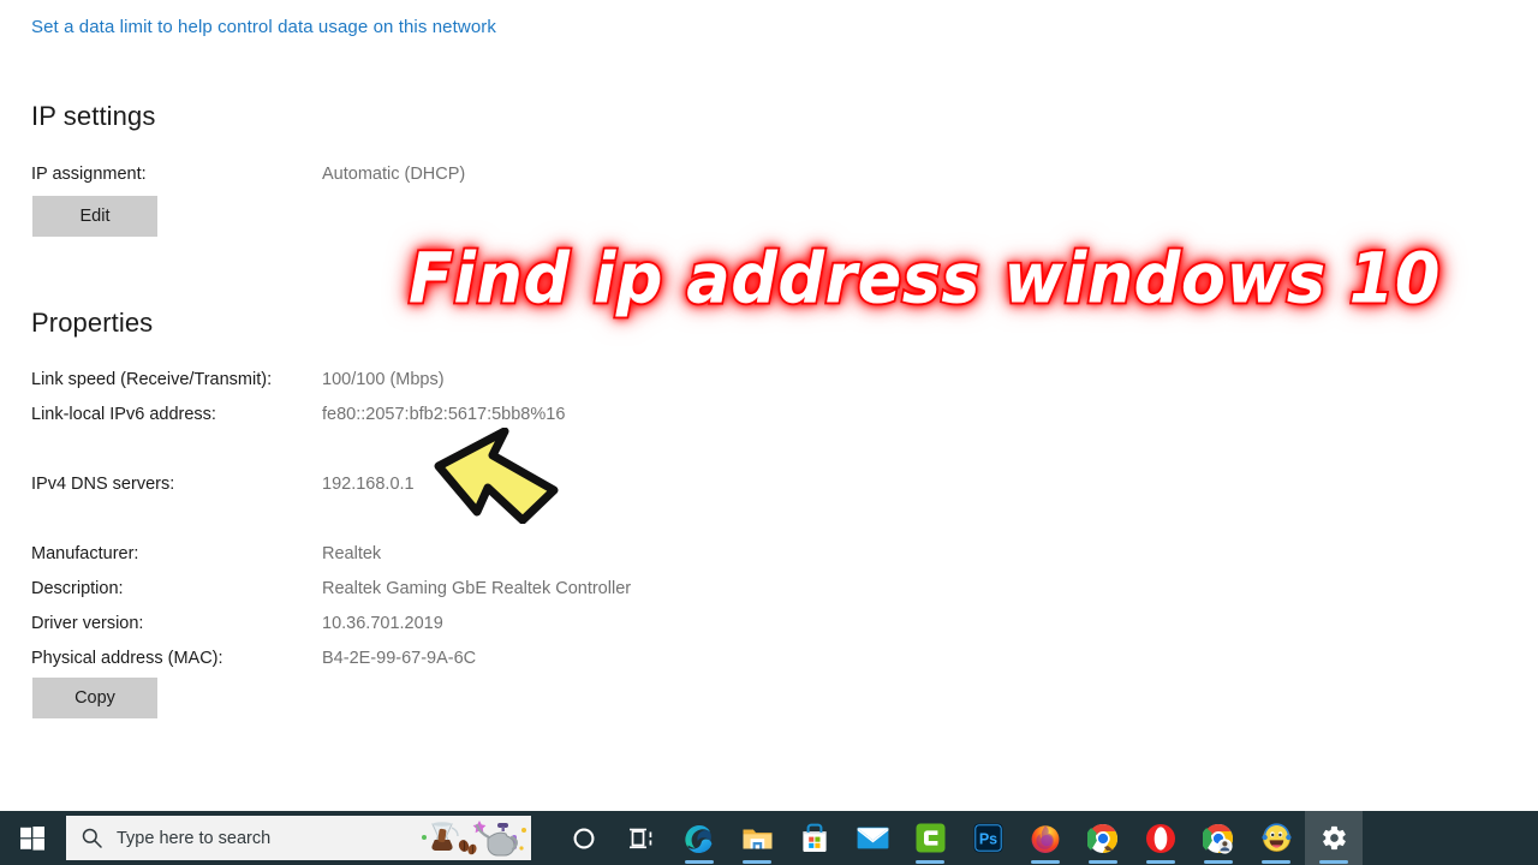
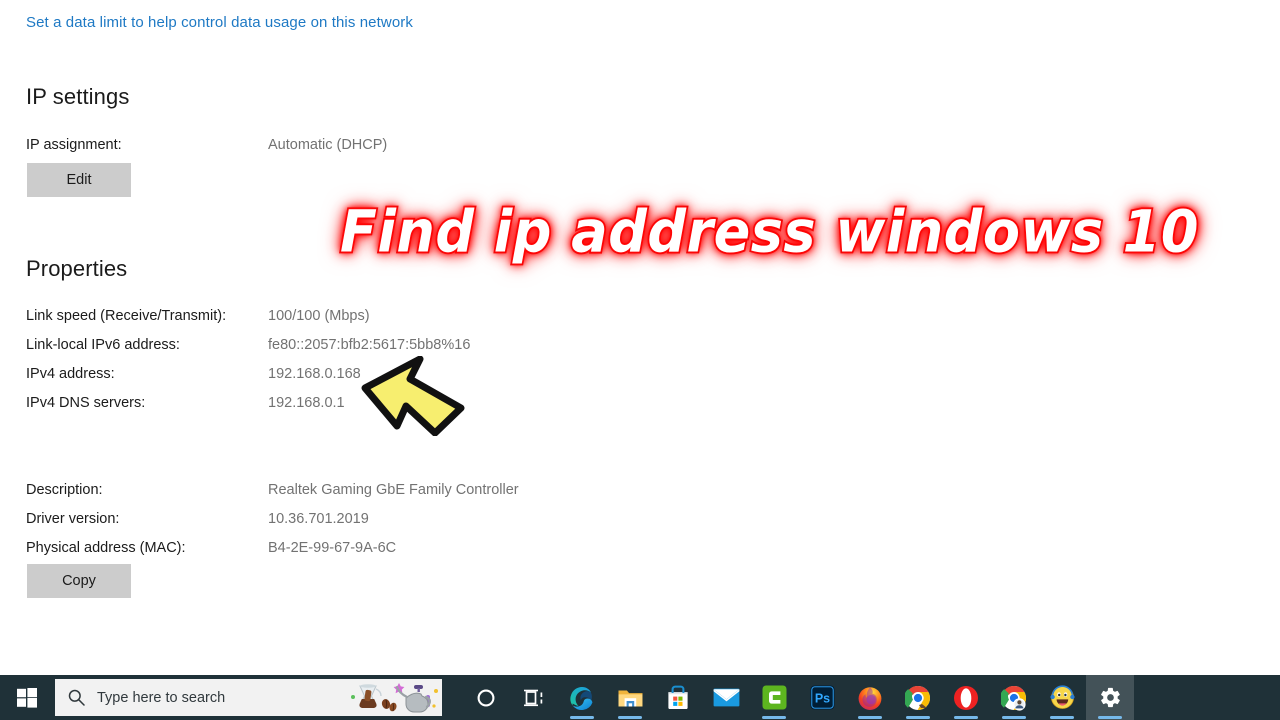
  Set a data limit to help control data usage on this network
  IP settings
  IP assignment:
  Automatic (DHCP)
  Edit
  Properties
  Link speed (Receive/Transmit):
  100/100 (Mbps)
  Link-local IPv6 address:
  fe80::2057:bfb2:5617:5bb8%16
+ IPv4 address:
+ 192.168.0.168
  IPv4 DNS servers:
  192.168.0.1
- Manufacturer:
- Realtek
  Description:
- Realtek Gaming GbE Realtek Controller
+ Realtek Gaming GbE Family Controller
  Driver version:
  10.36.701.2019
  Physical address (MAC):
  B4-2E-99-67-9A-6C
  Copy
  Find ip address windows 10
  Type here to search
  Ps
